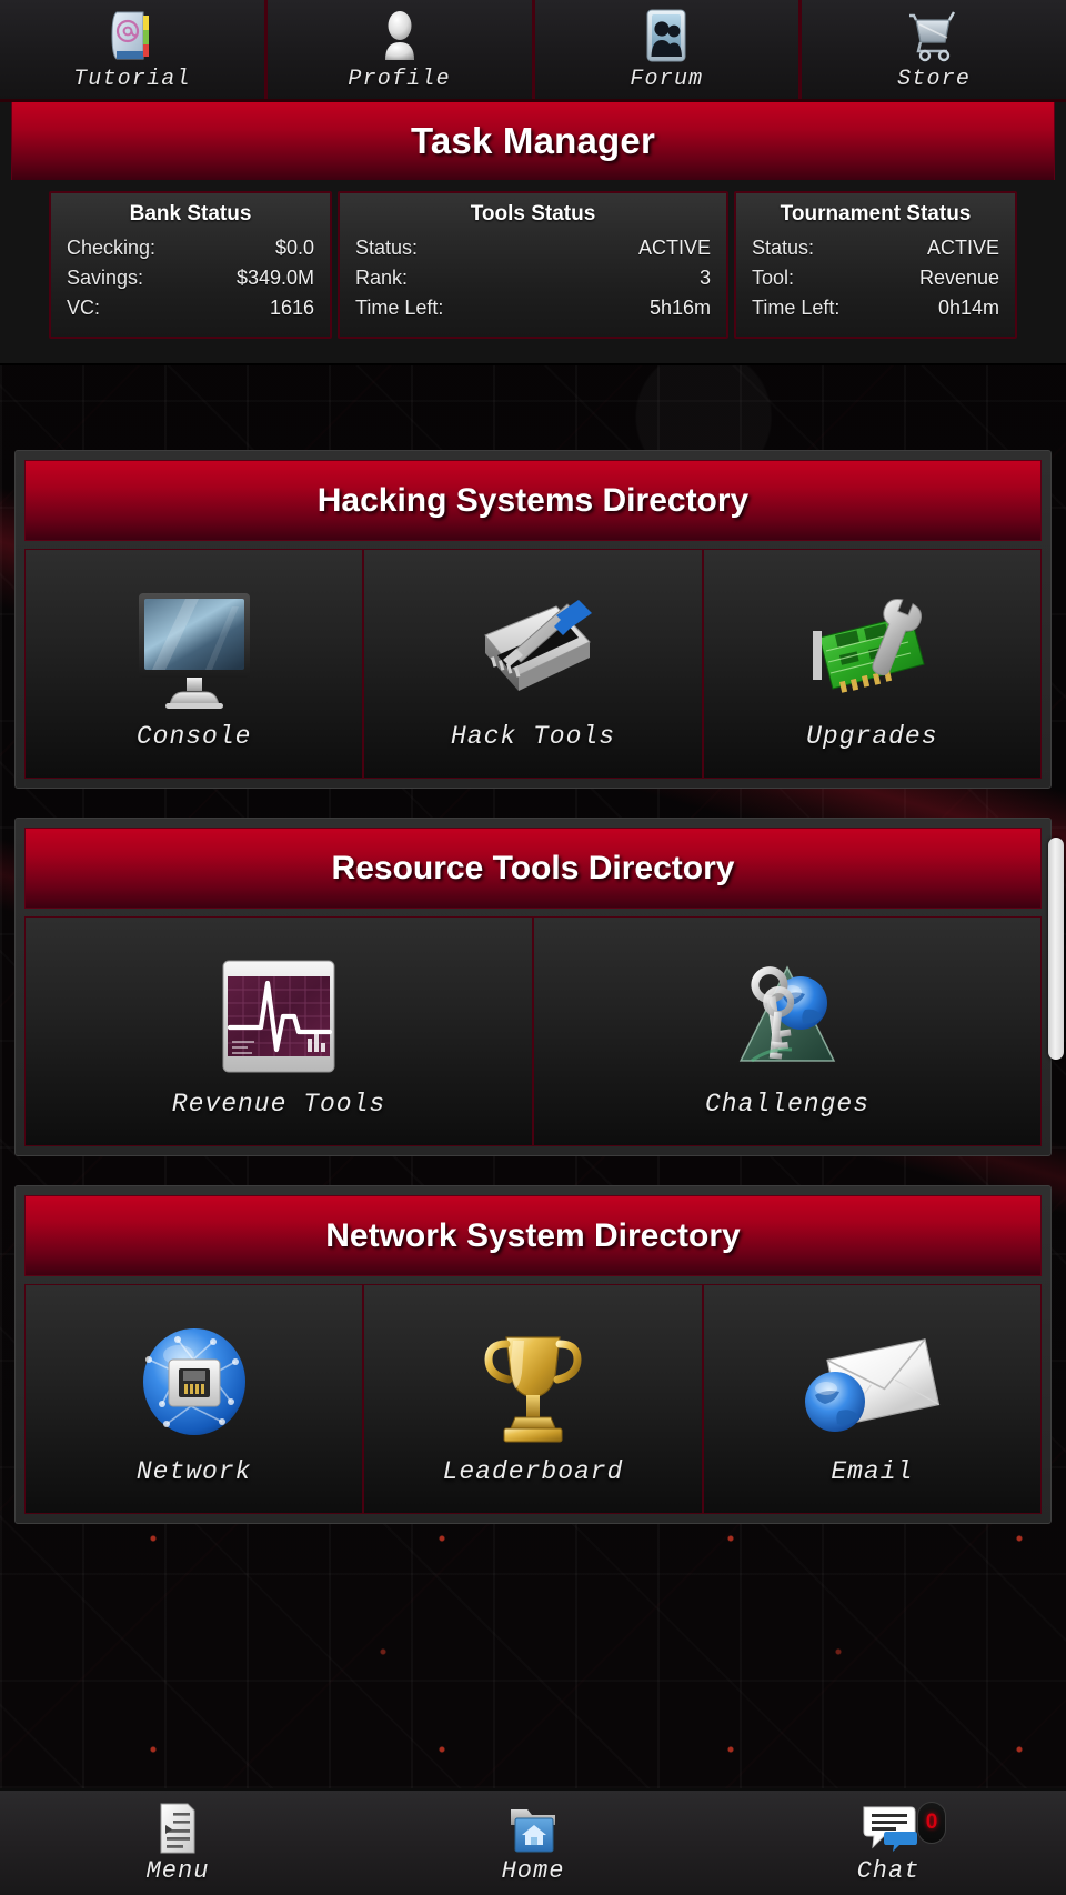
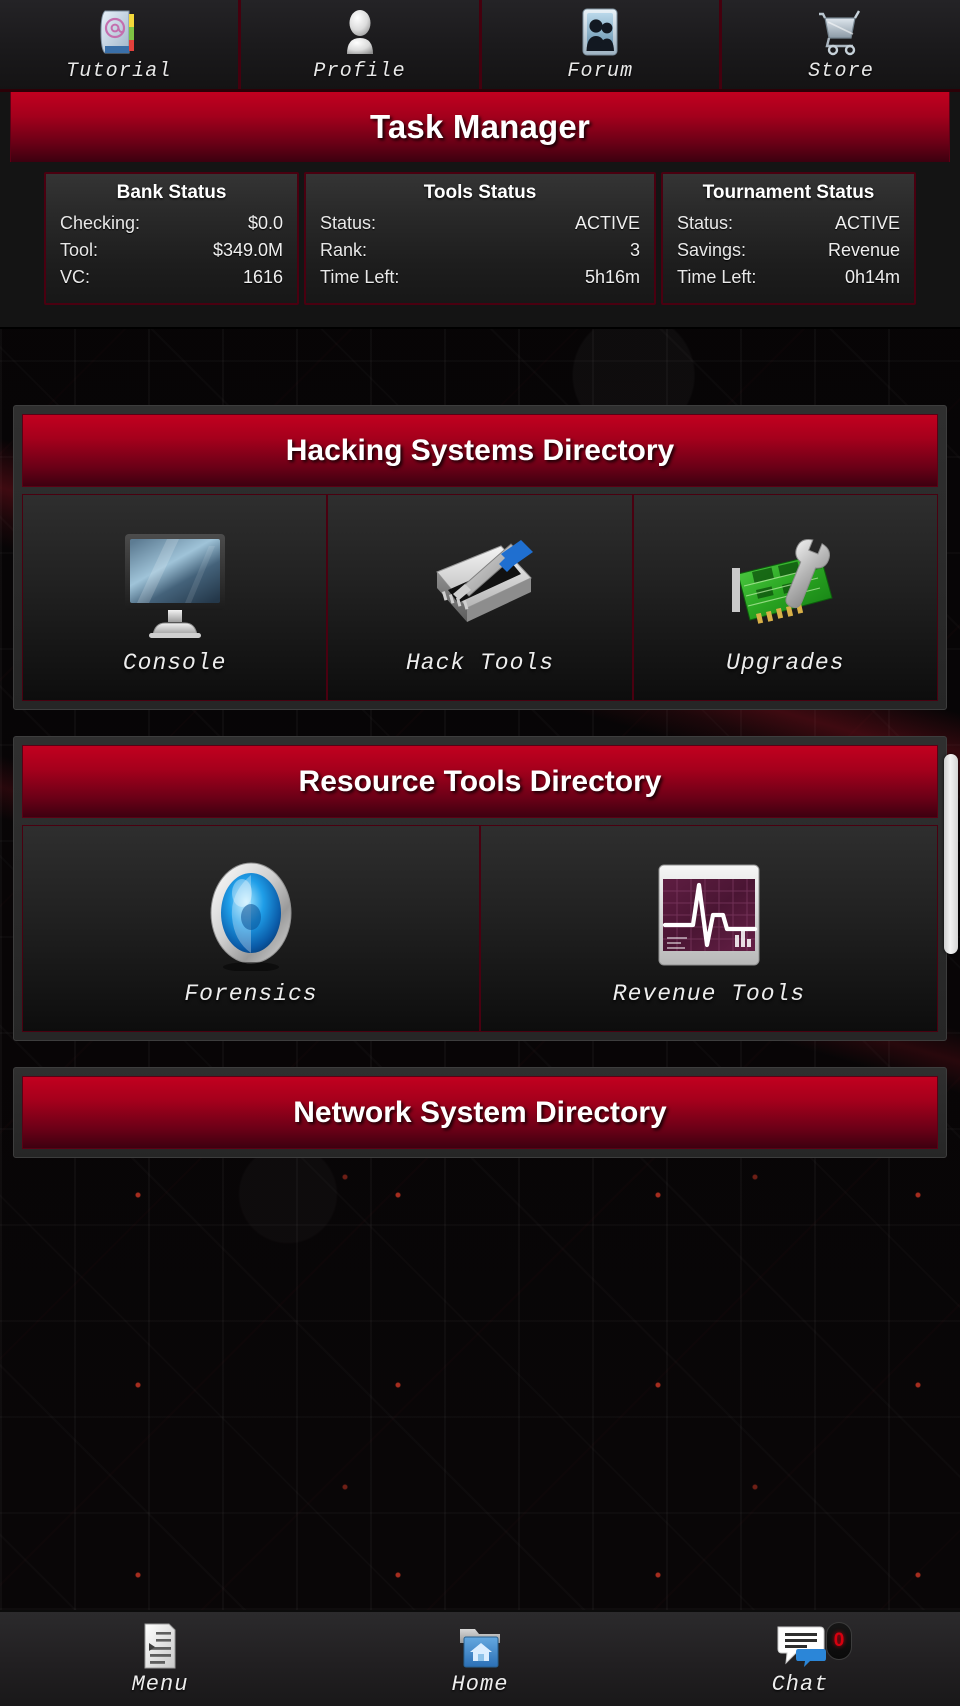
  Tutorial
  Profile
  Forum
  Store
  Task Manager
  Bank Status
  Checking:
  $0.0
- Savings:
+ Tool:
  $349.0M
  VC:
  1616
  Tools Status
  Status:
  ACTIVE
  Rank:
  3
  Time Left:
  5h16m
  Tournament Status
  Status:
  ACTIVE
- Tool:
+ Savings:
  Revenue
  Time Left:
  0h14m
  Hacking Systems Directory
  Console
  Hack Tools
  Upgrades
  Resource Tools Directory
+ Forensics
  Revenue Tools
- Challenges
  Network System Directory
- Network
- Leaderboard
- Email
  Menu
  Home
  0
  Chat
